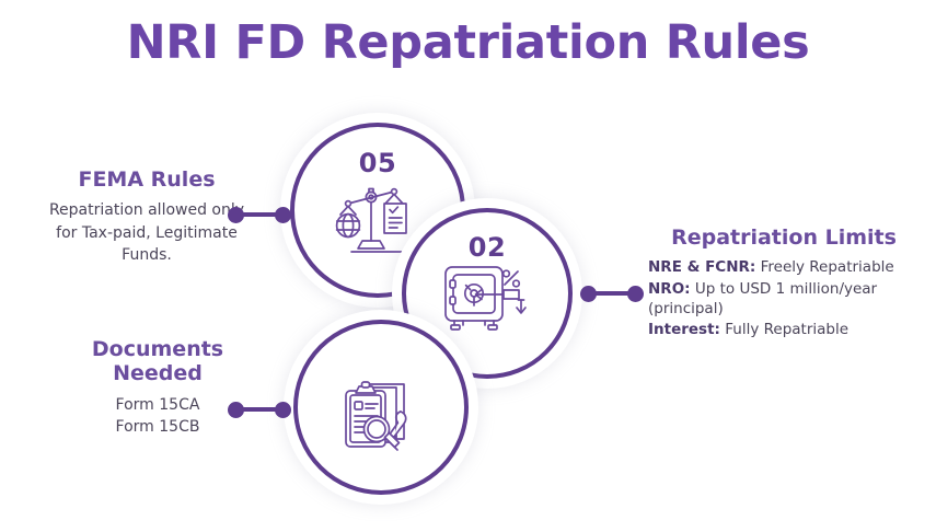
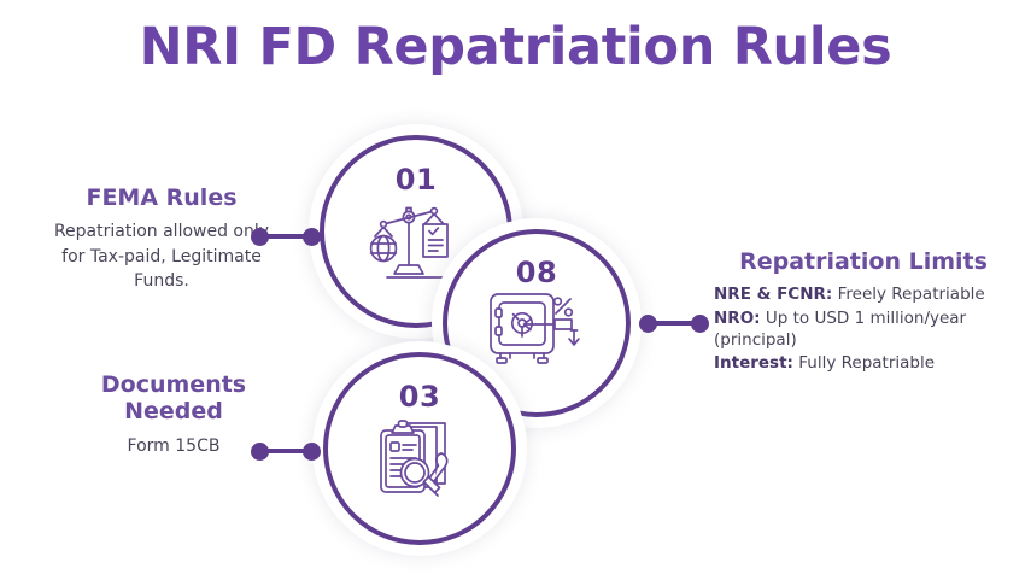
  NRI FD Repatriation Rules
- 05
+ 01
- 02
+ 08
+ 03
  FEMA Rules
  Repatriation allowed on for Tax-paid, Legitimate Funds.
  Documents Needed
- Form 15CA
  Form 15CB
  Repatriation Limits
  NRE & FCNR: Freely Repatriable
  NRO: Up to USD 1 million/year (principal)
  Interest: Fully Repatriable
